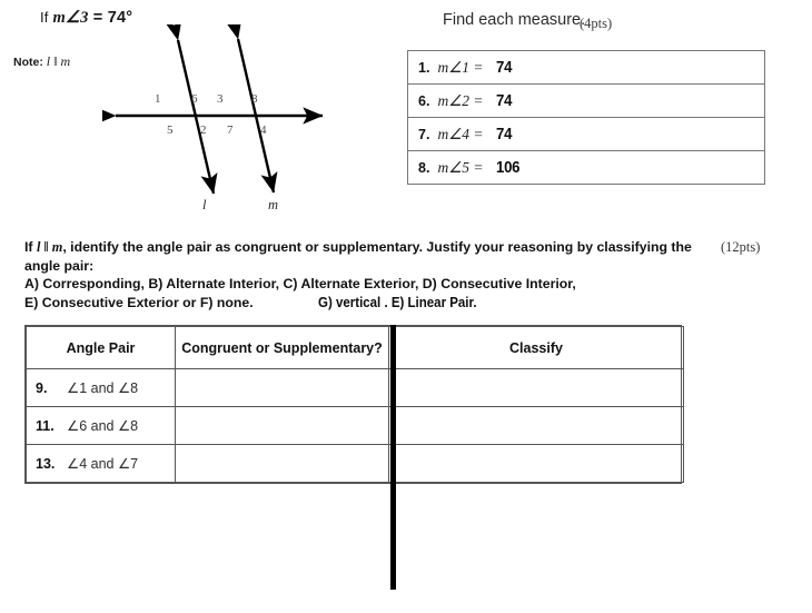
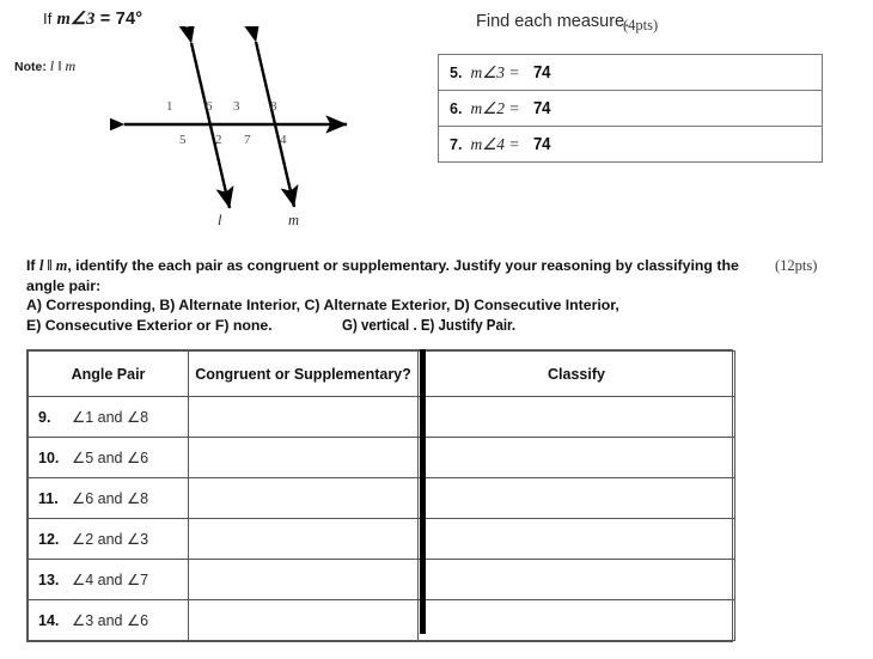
  If m∠3 = 74°
  Note: l ‖ m
  1
  6
  3
  8
  5
  2
  7
  4
  l
  m
  Find each measure.
  (4pts)
- 1.
+ 5.
- m∠1 =
+ m∠3 =
  74
  6.
  m∠2 =
  74
  7.
  m∠4 =
  74
- 8.
- m∠5 =
- 106
- If l ‖ m, identify the angle pair as congruent or supplementary. Justify your reasoning by classifying the angle pair:
+ If l ‖ m, identify the each pair as congruent or supplementary. Justify your reasoning by classifying the angle pair:
  A) Corresponding, B) Alternate Interior, C) Alternate Exterior, D) Consecutive Interior,
  E) Consecutive Exterior or F) none.
  (12pts)
- G) vertical . E) Linear Pair.
+ G) vertical . E) Justify Pair.
  Angle Pair	Congruent or Supplementary?	Classify
  9. ∠1 and ∠8
+ 10. ∠5 and ∠6
  11. ∠6 and ∠8
+ 12. ∠2 and ∠3
  13. ∠4 and ∠7
+ 14. ∠3 and ∠6
